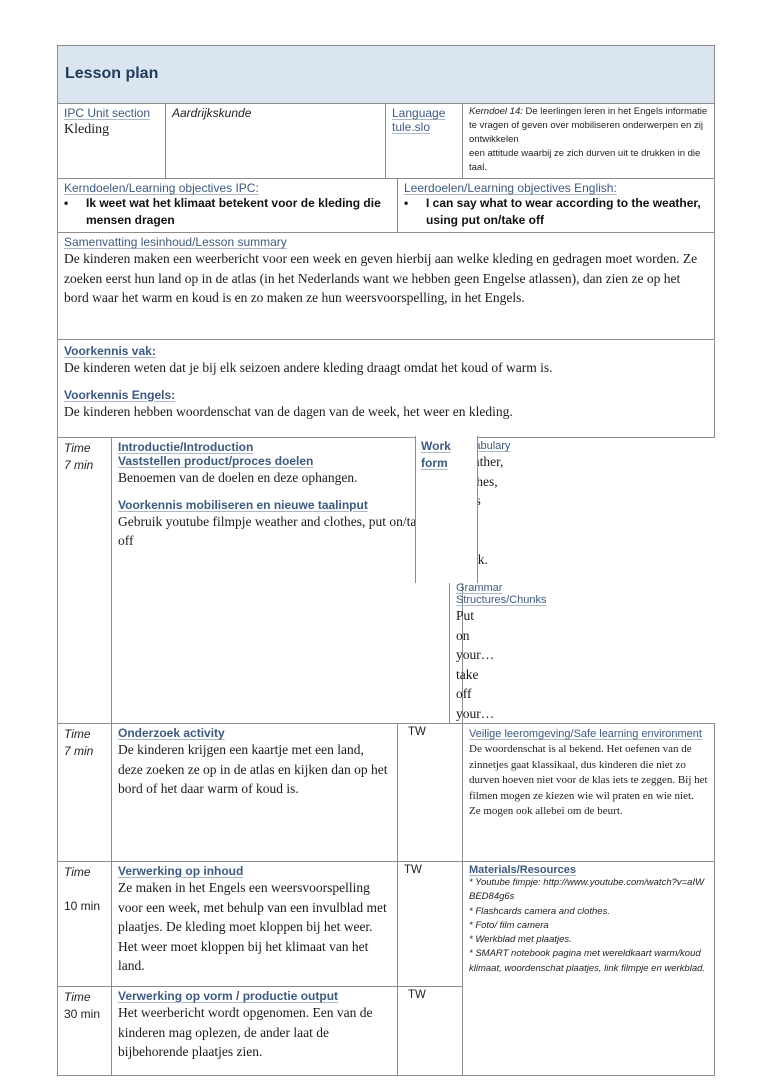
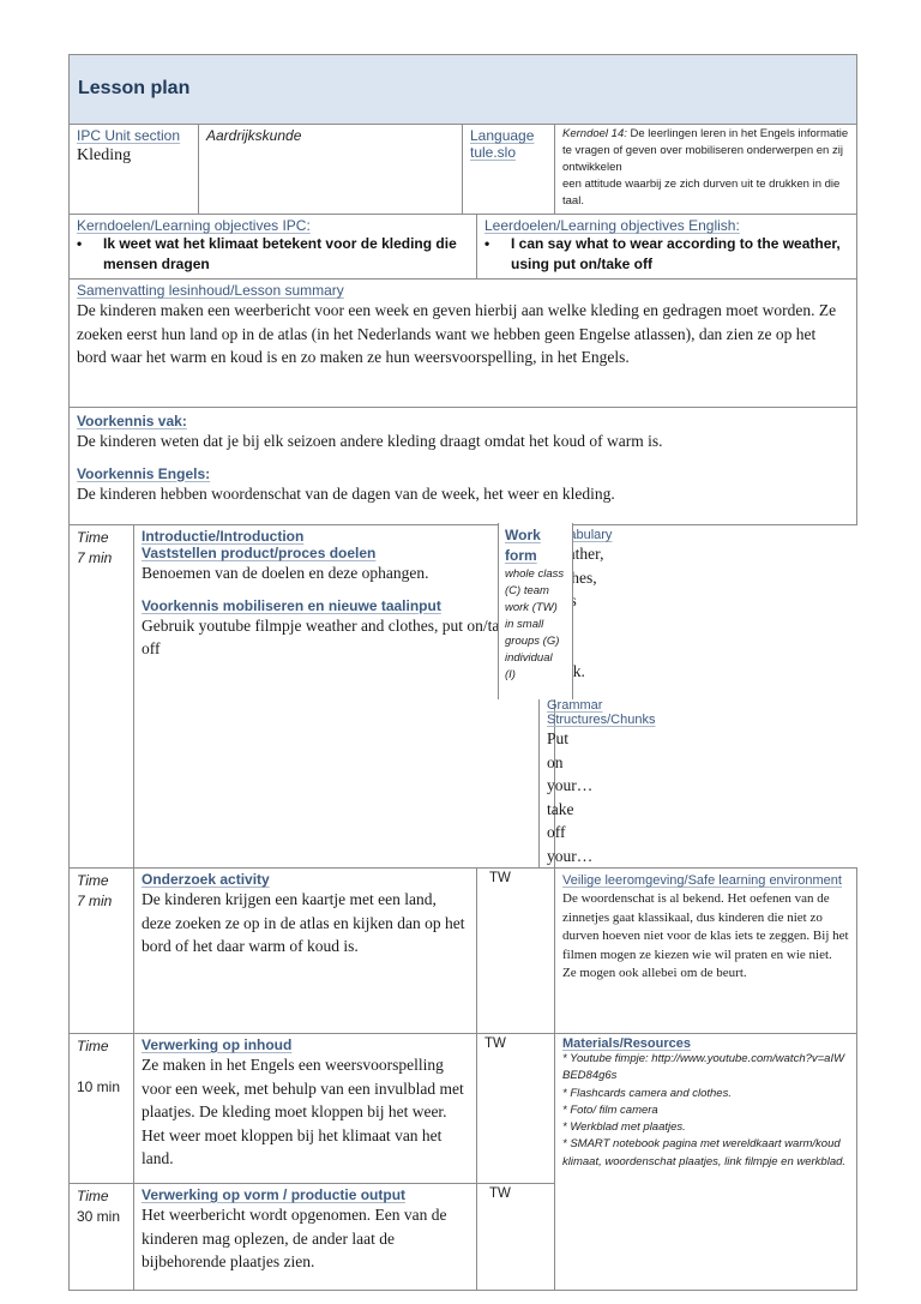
  Lesson plan
  IPC Unit section Kleding	Aardrijkskunde	Language tule.slo	Kerndoel 14: De leerlingen leren in het Engels informatie te vragen of geven over mobiliseren onderwerpen en zij ontwikkelen een attitude waarbij ze zich durven uit te drukken in die taal.
  Kerndoelen/Learning objectives IPC: • Ik weet wat het klimaat betekent voor de kleding die mensen dragen	Leerdoelen/Learning objectives English: • I can say what to wear according to the weather, using put on/take off
  Samenvatting lesinhoud/Lesson summary De kinderen maken een weerbericht voor een week en geven hierbij aan welke kleding en gedragen moet worden. Ze zoeken eerst hun land op in de atlas (in het Nederlands want we hebben geen Engelse atlassen), dan zien ze op het bord waar het warm en koud is en zo maken ze hun weersvoorspelling, in het Engels.
  Voorkennis vak: De kinderen weten dat je bij elk seizoen andere kleding draagt omdat het koud of warm is. Voorkennis Engels: De kinderen hebben woordenschat van de dagen van de week, het weer en kleding.
  Time 7 min	Introductie/Introduction Vaststellen product/proces doelen Benoemen van de doelen en deze ophangen. Voorkennis mobiliseren en nieuwe taalinput Gebruik youtube filmpje weather and clothes, put on/ta off		bulary ther, hes, s k. Grammar Structures/Chunks Put on your… take off your…
  Time 7 min	Onderzoek activity De kinderen krijgen een kaartje met een land, deze zoeken ze op in de atlas en kijken dan op het bord of het daar warm of koud is.	TW	Veilige leeromgeving/Safe learning environment De woordenschat is al bekend. Het oefenen van de zinnetjes gaat klassikaal, dus kinderen die niet zo durven hoeven niet voor de klas iets te zeggen. Bij het filmen mogen ze kiezen wie wil praten en wie niet. Ze mogen ook allebei om de beurt.
  Time 10 min	Verwerking op inhoud Ze maken in het Engels een weersvoorspelling voor een week, met behulp van een invulblad met plaatjes. De kleding moet kloppen bij het weer. Het weer moet kloppen bij het klimaat van het land.	TW	Materials/Resources * Youtube fimpje: http://www.youtube.com/watch?v=aIWBED84g6s * Flashcards camera and clothes. * Foto/ film camera * Werkblad met plaatjes. * SMART notebook pagina met wereldkaart warm/koud klimaat, woordenschat plaatjes, link filmpje en werkblad.
  Time 30 min	Verwerking op vorm / productie output Het weerbericht wordt opgenomen. Een van de kinderen mag oplezen, de ander laat de bijbehorende plaatjes zien.	TW
  Work
  form
+ whole class (C) team work (TW) in small groups (G) individual (I)
